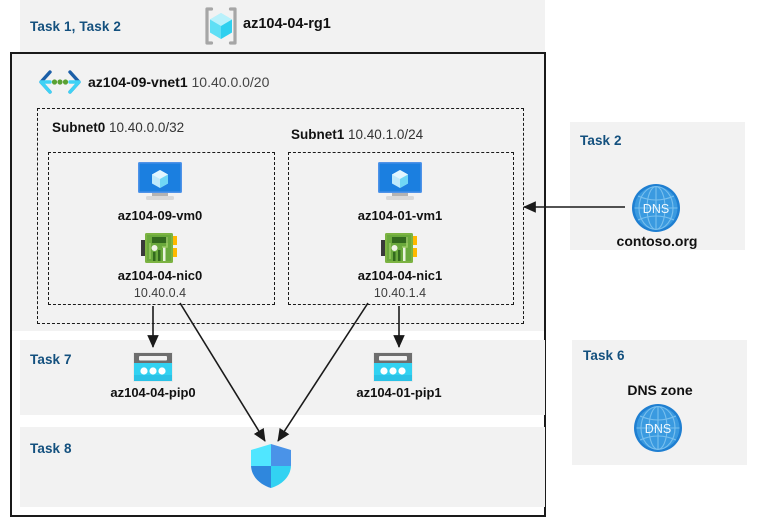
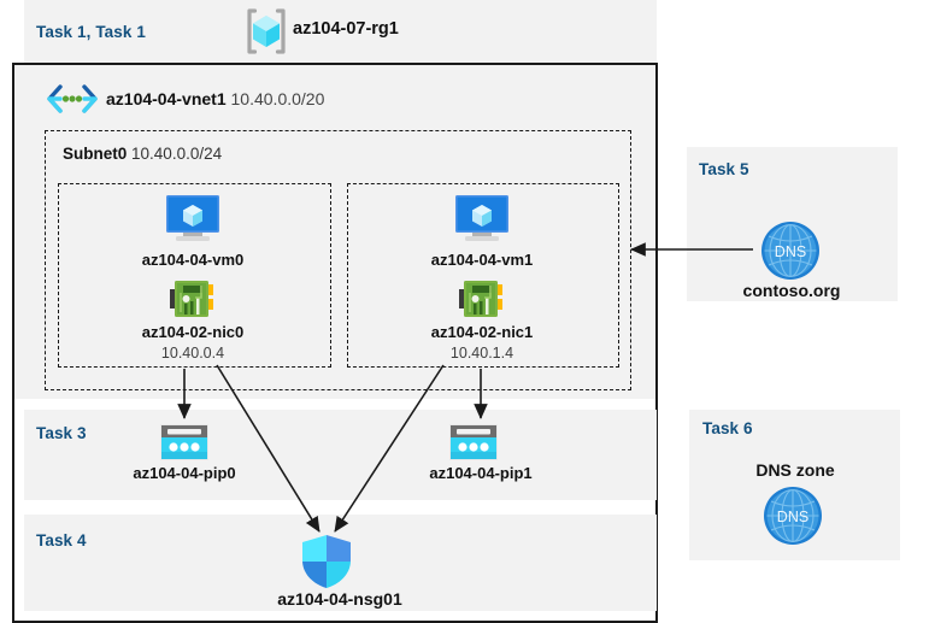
- Task 1, Task 2
+ Task 1, Task 1
- az104-04-rg1
+ az104-07-rg1
- az104-09-vnet1 10.40.0.0/20
+ az104-04-vnet1 10.40.0.0/20
- Subnet0 10.40.0.0/32
+ Subnet0 10.40.0.0/24
- Subnet1 10.40.1.0/24
- az104-09-vm0
+ az104-04-vm0
- az104-04-nic0
+ az104-02-nic0
  10.40.0.4
- az104-01-vm1
+ az104-04-vm1
- az104-04-nic1
+ az104-02-nic1
  10.40.1.4
- Task 7
+ Task 3
  az104-04-pip0
- az104-01-pip1
+ az104-04-pip1
- Task 8
+ Task 4
+ az104-04-nsg01
- Task 2
+ Task 5
  DNS
  contoso.org
  Task 6
  DNS zone
  DNS
